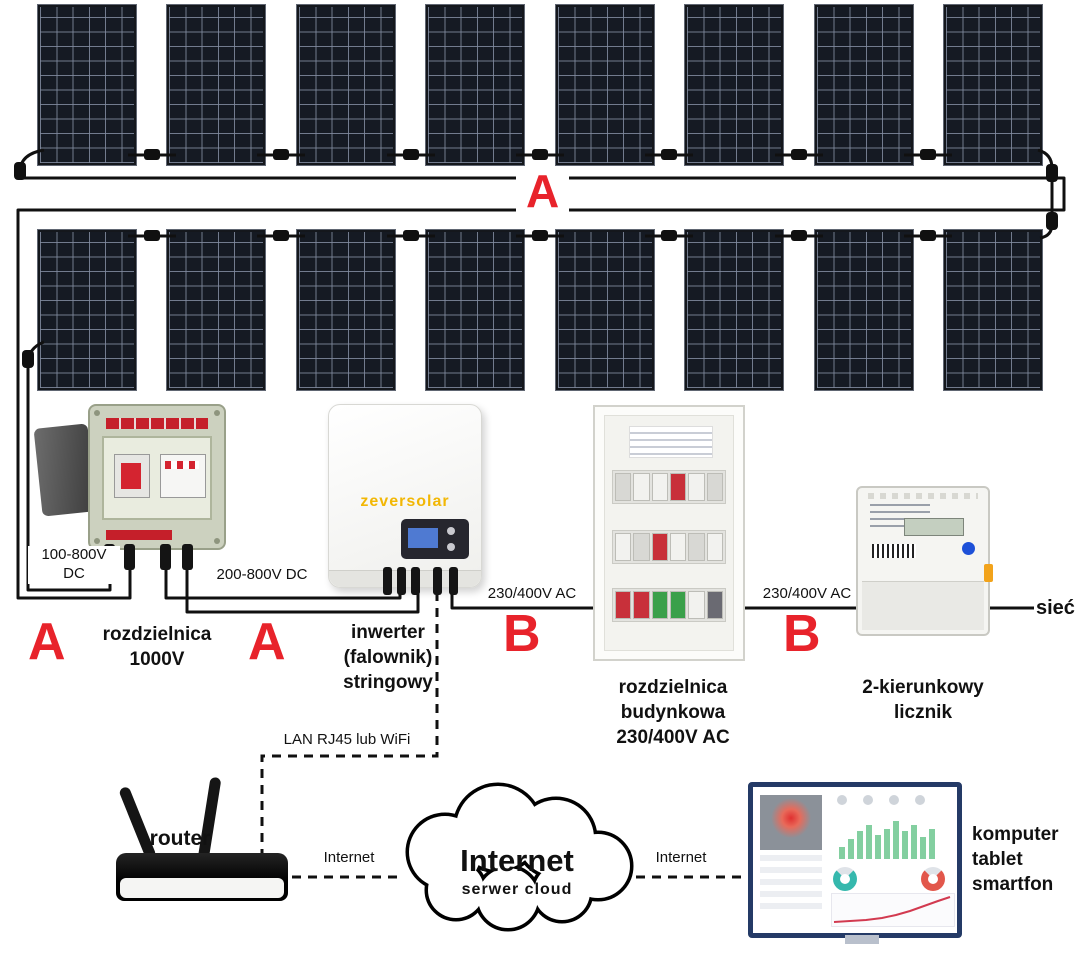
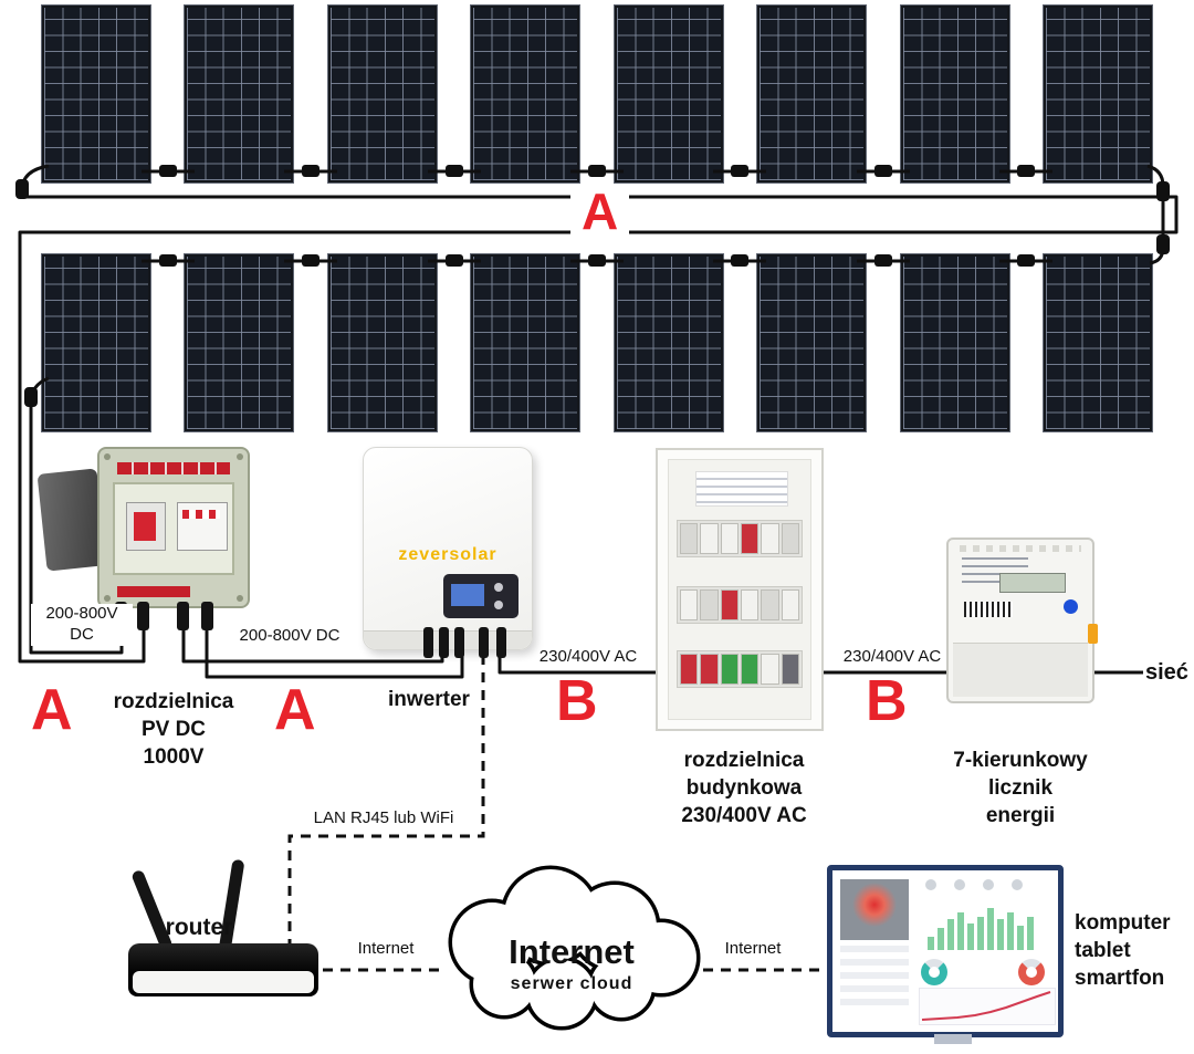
  zeversolar
  A
  A
  A
  B
  B
  rozdzielnica
+ PV DC
  1000V
  inwerter
- (falownik)
- stringowy
  rozdzielnica
  budynkowa
  230/400V AC
- 2-kierunkowy
+ 7-kierunkowy
  licznik
+ energii
  komputer
  tablet
  smartfon
  router
  sieć
- 100-800V
+ 200-800V
  DC
  200-800V DC
  230/400V AC
  230/400V AC
  LAN RJ45 lub WiFi
  Internet
  Internet
  Internet
  serwer cloud
